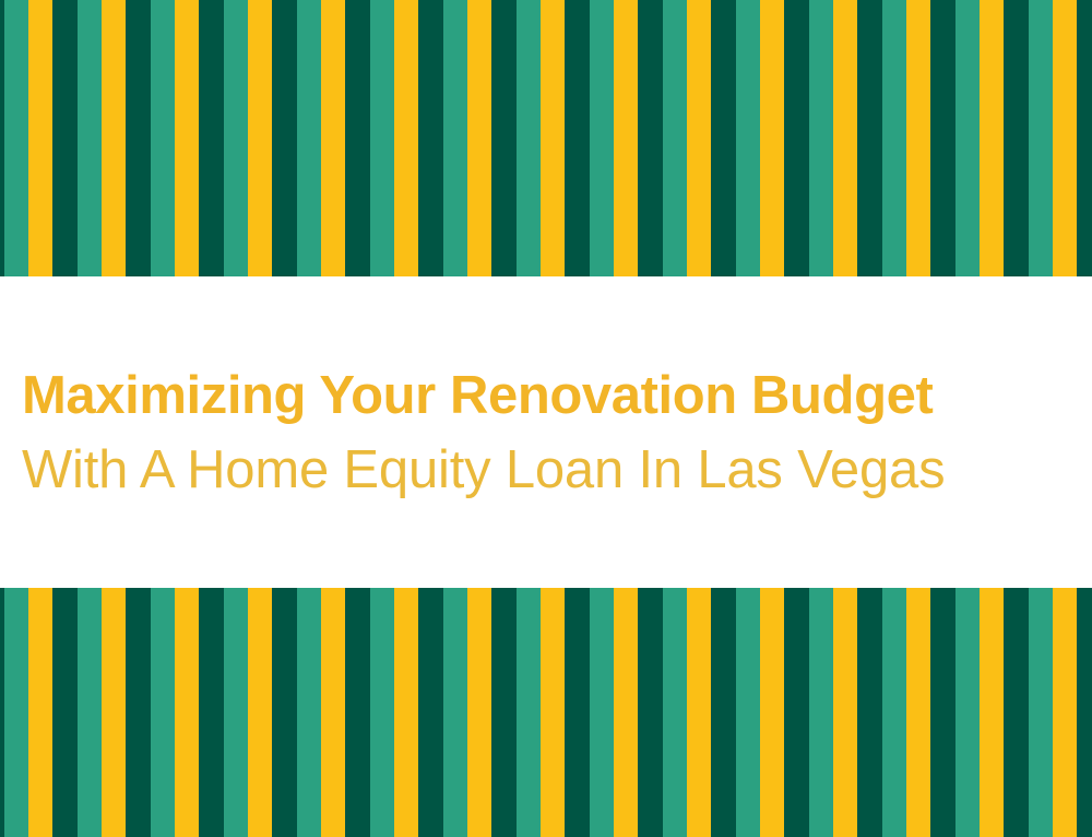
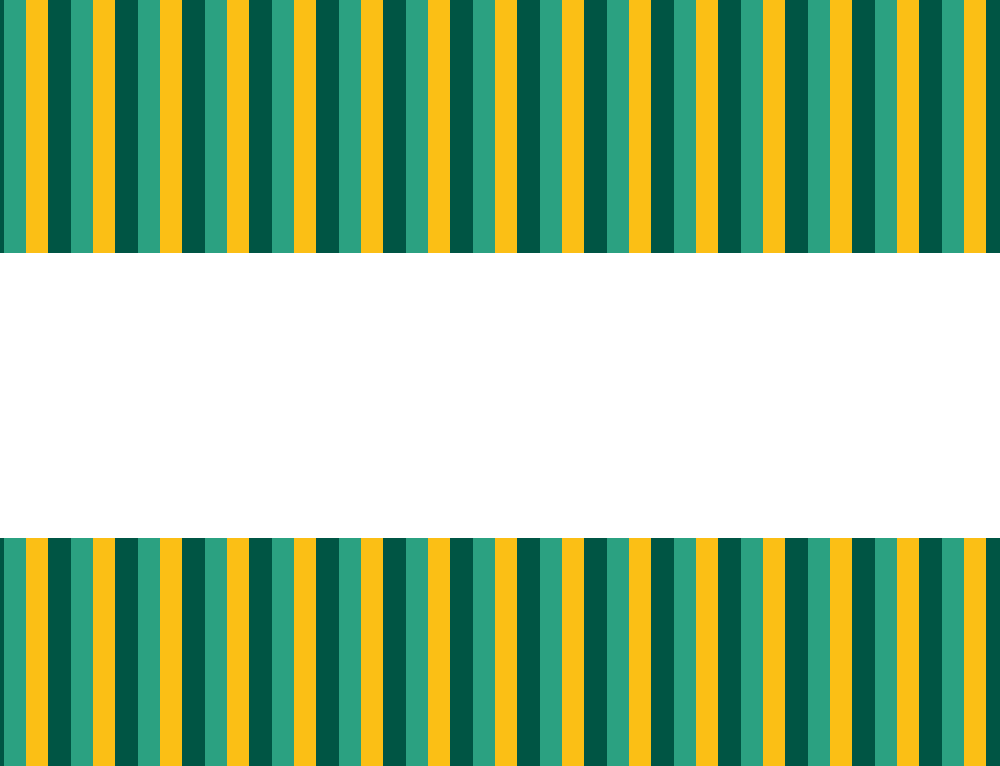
- Maximizing Your Renovation Budget
- With A Home Equity Loan In Las Vegas
